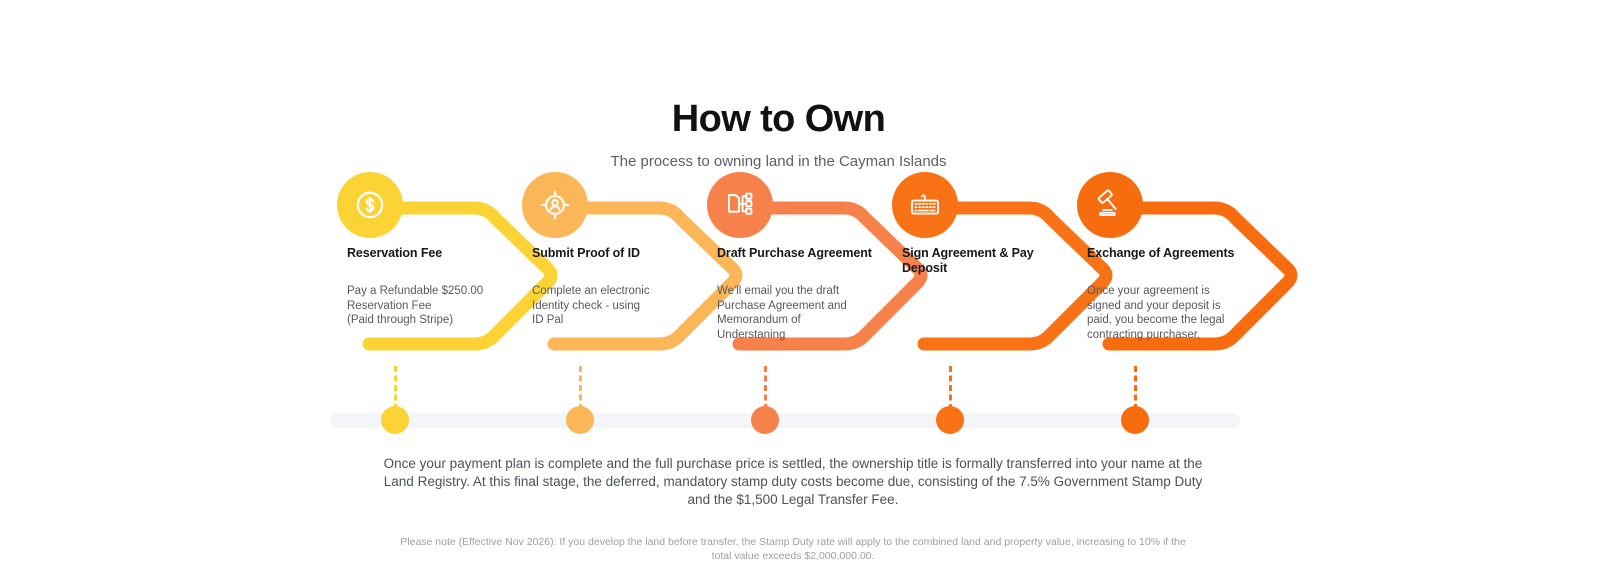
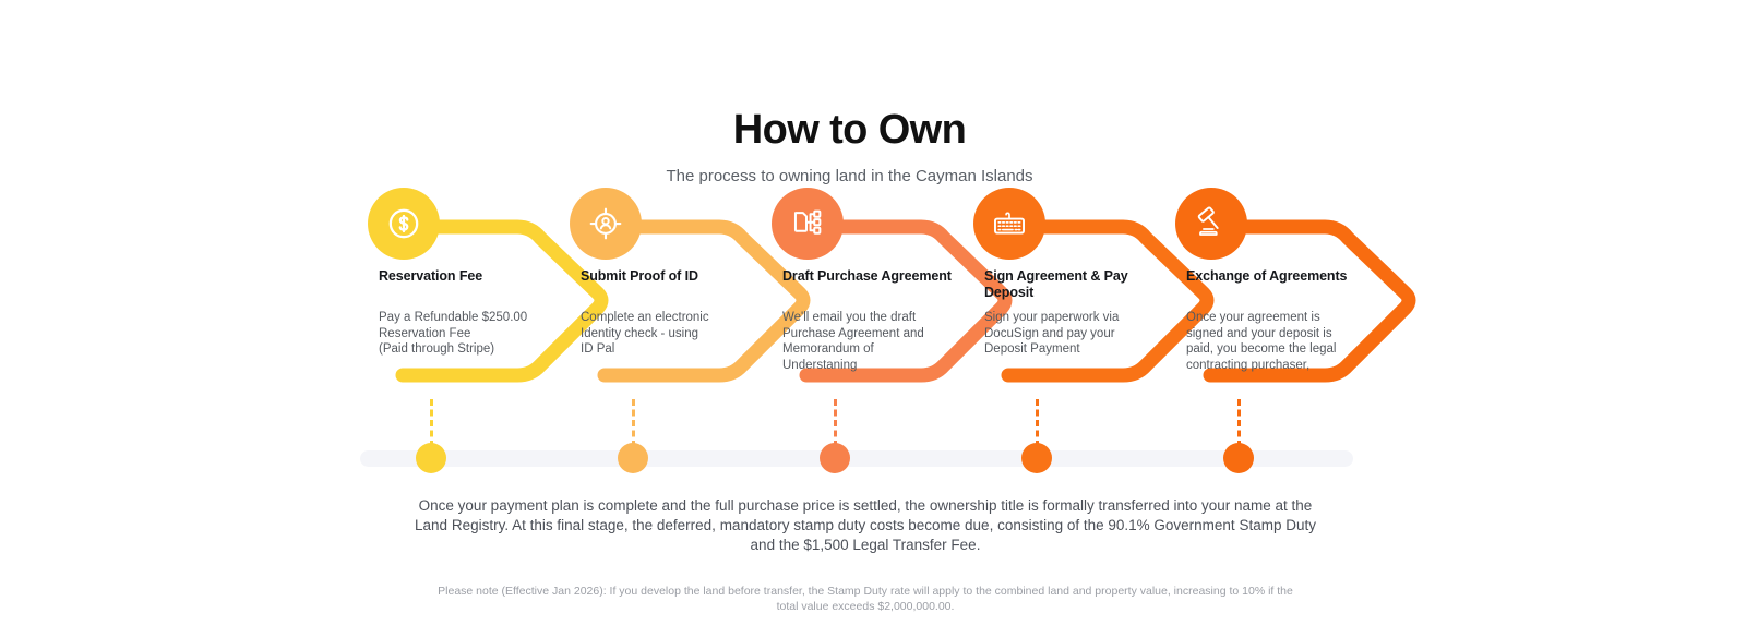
  How to Own
  The process to owning land in the Cayman Islands
  Reservation Fee
  Pay a Refundable $250.00
  Reservation Fee
  (Paid through Stripe)
  Submit Proof of ID
  Complete an electronic
  Identity check - using
  ID Pal
  Draft Purchase Agreement
  We'll email you the draft
  Purchase Agreement and
  Memorandum of
  Understaning
  Sign Agreement & Pay Deposit
+ Sign your paperwork via
+ DocuSign and pay your
+ Deposit Payment
  Exchange of Agreements
  Once your agreement is
  signed and your deposit is
  paid, you become the legal
  contracting purchaser,
- Once your payment plan is complete and the full purchase price is settled, the ownership title is formally transferred into your name at the Land Registry. At this final stage, the deferred, mandatory stamp duty costs become due, consisting of the 7.5% Government Stamp Duty and the $1,500 Legal Transfer Fee.
+ Once your payment plan is complete and the full purchase price is settled, the ownership title is formally transferred into your name at the Land Registry. At this final stage, the deferred, mandatory stamp duty costs become due, consisting of the 90.1% Government Stamp Duty and the $1,500 Legal Transfer Fee.
- Please note (Effective Nov 2026): If you develop the land before transfer, the Stamp Duty rate will apply to the combined land and property value, increasing to 10% if the total value exceeds $2,000,000.00.
+ Please note (Effective Jan 2026): If you develop the land before transfer, the Stamp Duty rate will apply to the combined land and property value, increasing to 10% if the total value exceeds $2,000,000.00.
